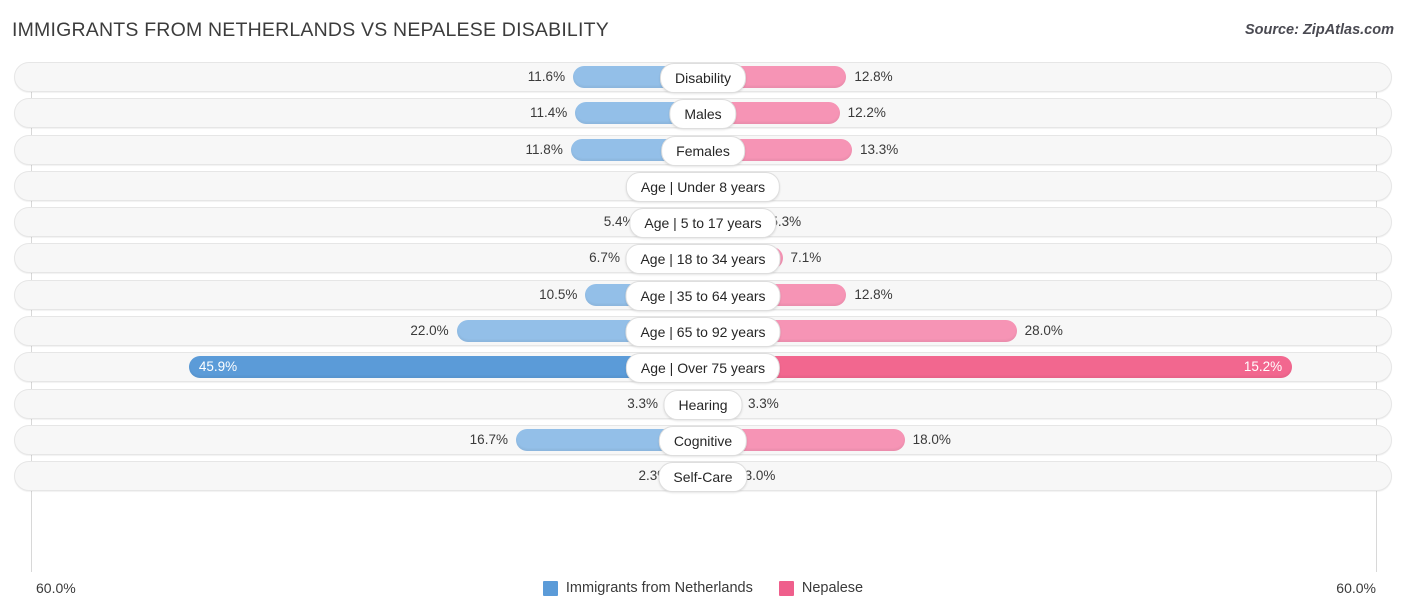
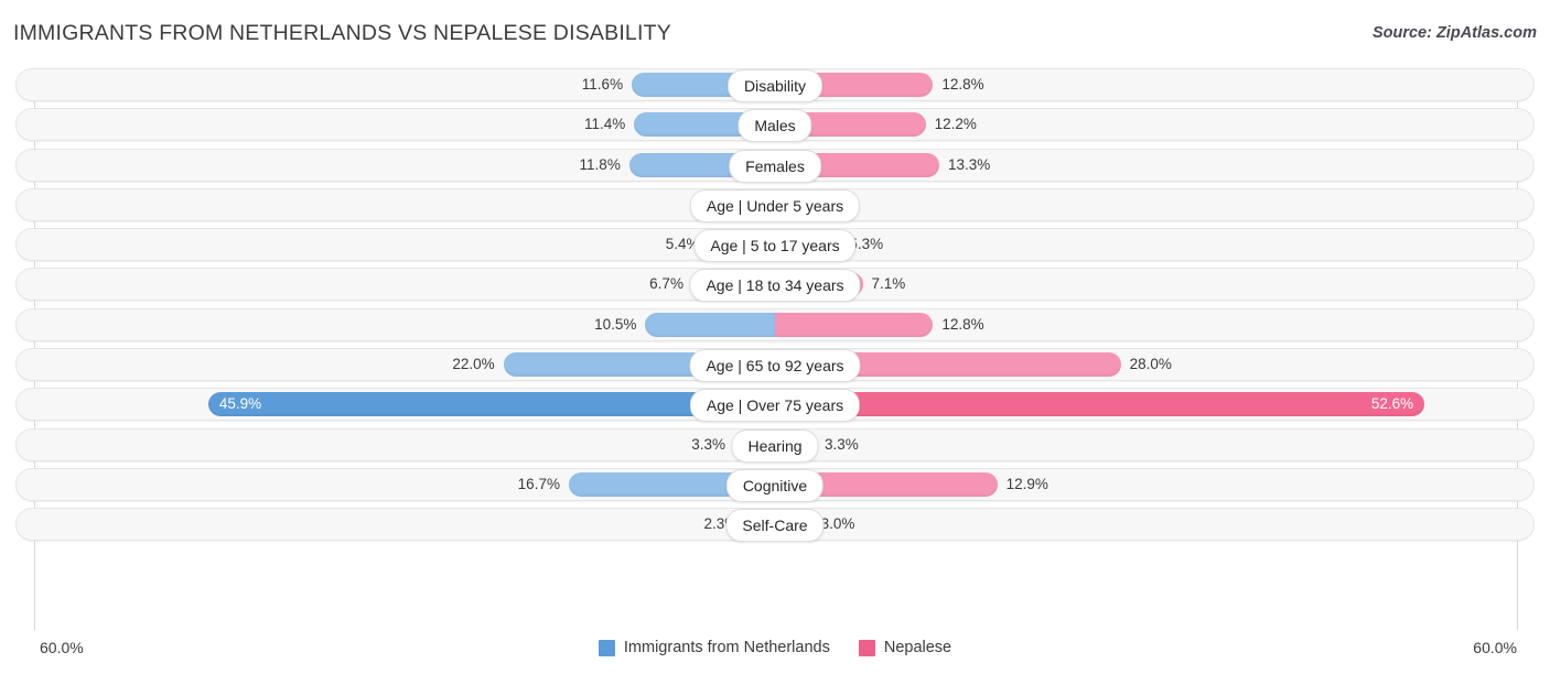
  IMMIGRANTS FROM NETHERLANDS VS NEPALESE DISABILITY
  Source: ZipAtlas.com
  11.6%
  12.8%
  Disability
  11.4%
  12.2%
  Males
  11.8%
  13.3%
  Females
- Age | Under 8 years
+ Age | Under 5 years
  5.4
  .3%
  Age | 5 to 17 years
  6.7%
  7.1%
  Age | 18 to 34 years
  10.5%
  12.8%
- Age | 35 to 64 years
  22.0%
  28.0%
  Age | 65 to 92 years
  45.9%
- 15.2%
+ 52.6%
  Age | Over 75 years
  3.3%
  3.3%
  Hearing
  16.7%
- 18.0%
+ 12.9%
  Cognitive
  2.3
  3.0%
  Self-Care
  60.0%
  60.0%
  Immigrants from Netherlands
  Nepalese
